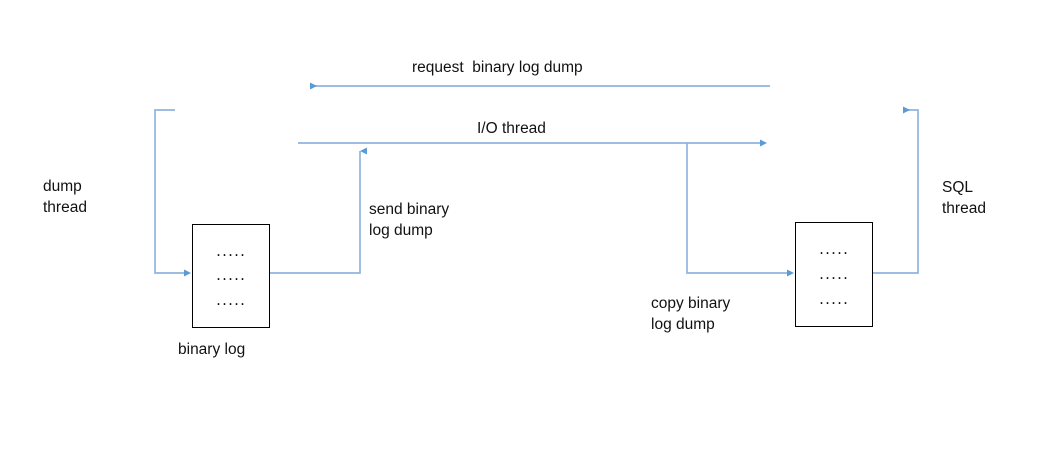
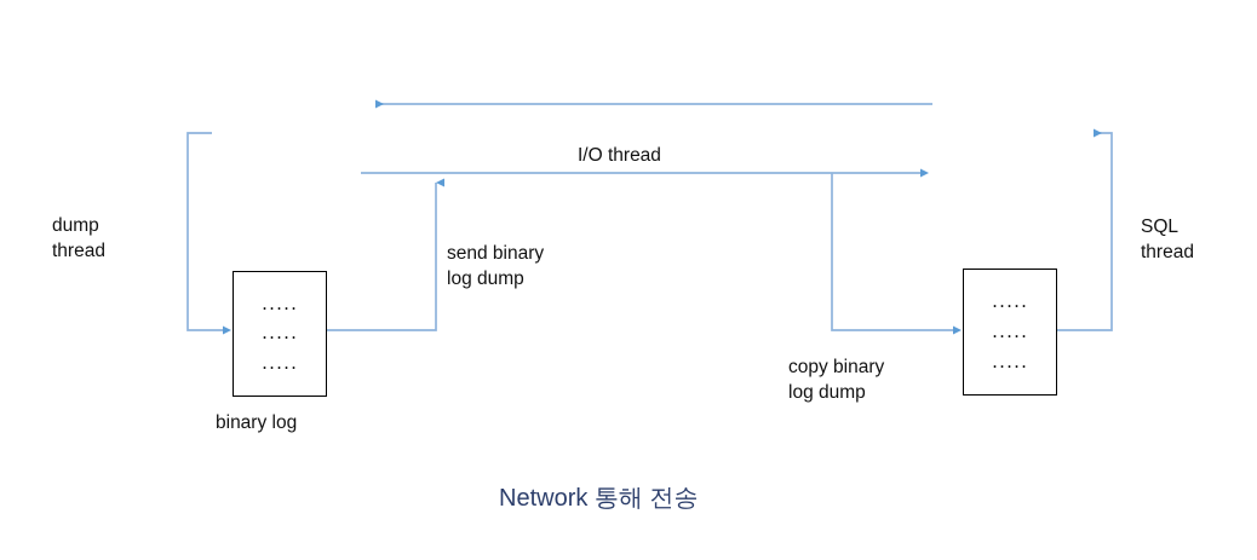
  ․․․․․
  ․․․․․
  ․․․․․
  binary log
  ․․․․․
  ․․․․․
  ․․․․․
- request binary log dump
  I/O thread
  dump
  thread
  send binary
  log dump
  copy binary
  log dump
  SQL
  thread
+ Network 통해 전송
